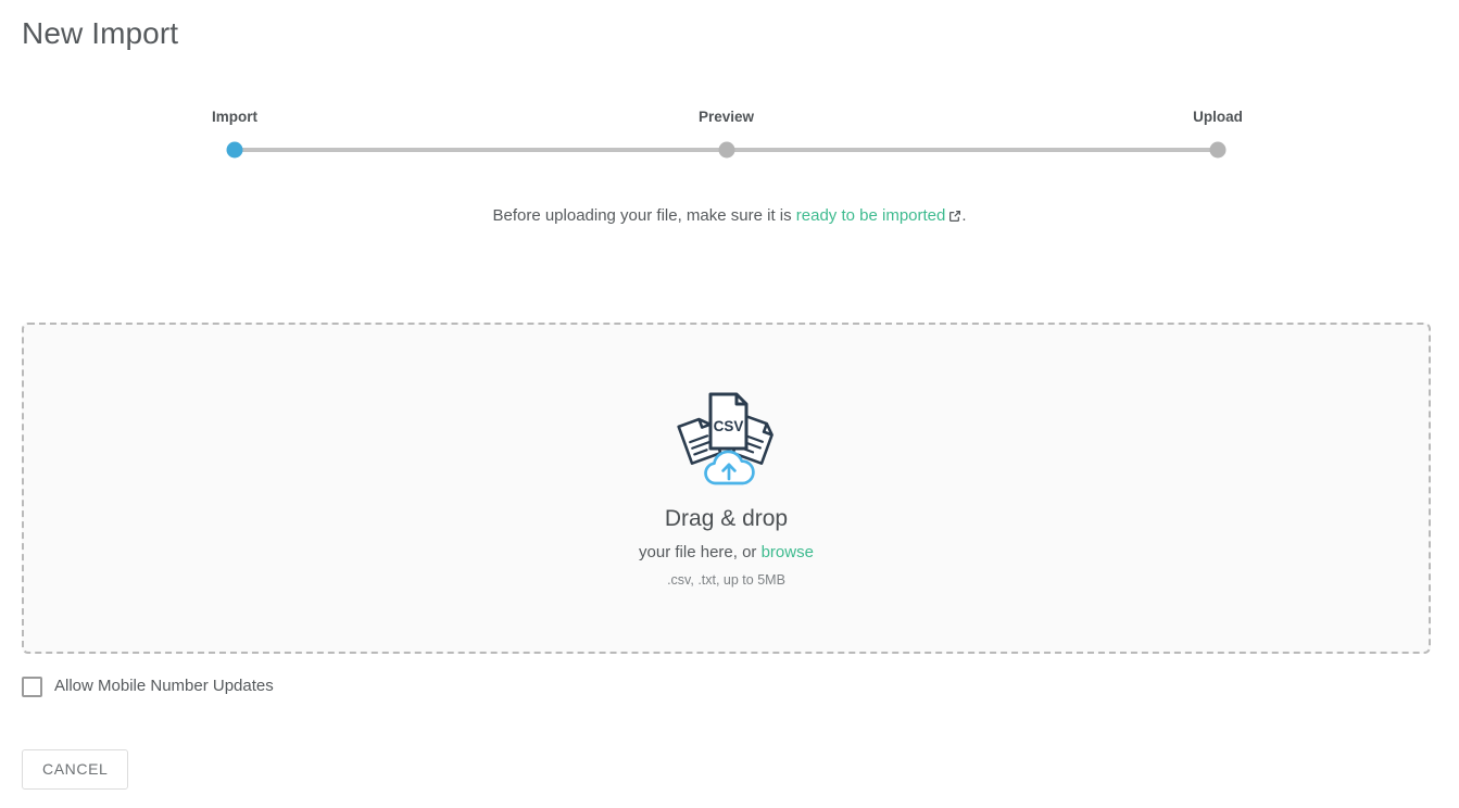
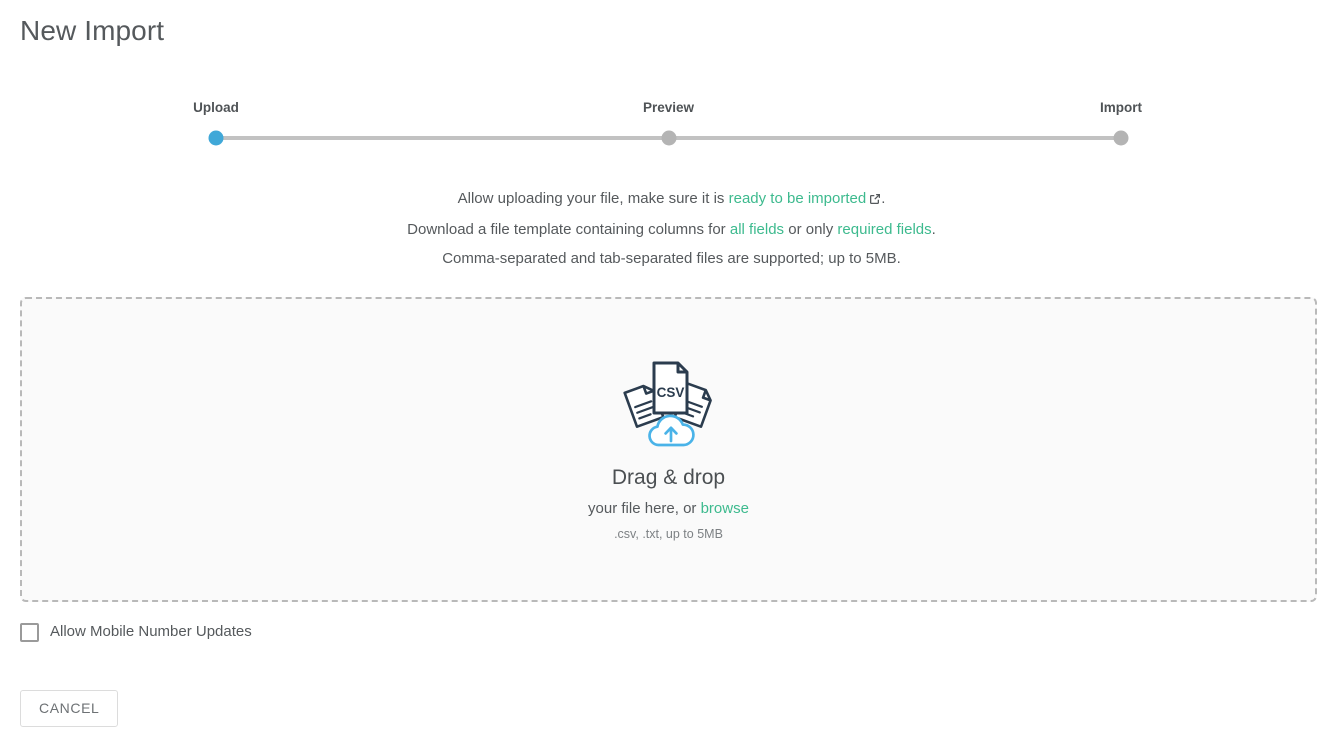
  New Import
- Import
+ Upload
  Preview
- Upload
+ Import
- Before uploading your file, make sure it is ready to be imported .
+ Allow uploading your file, make sure it is ready to be imported .
+ Download a file template containing columns for all fields or only required fields.
+ Comma-separated and tab-separated files are supported; up to 5MB.
  CSV
  Drag & drop
  your file here, or browse
  .csv, .txt, up to 5MB
  Allow Mobile Number Updates
  CANCEL
